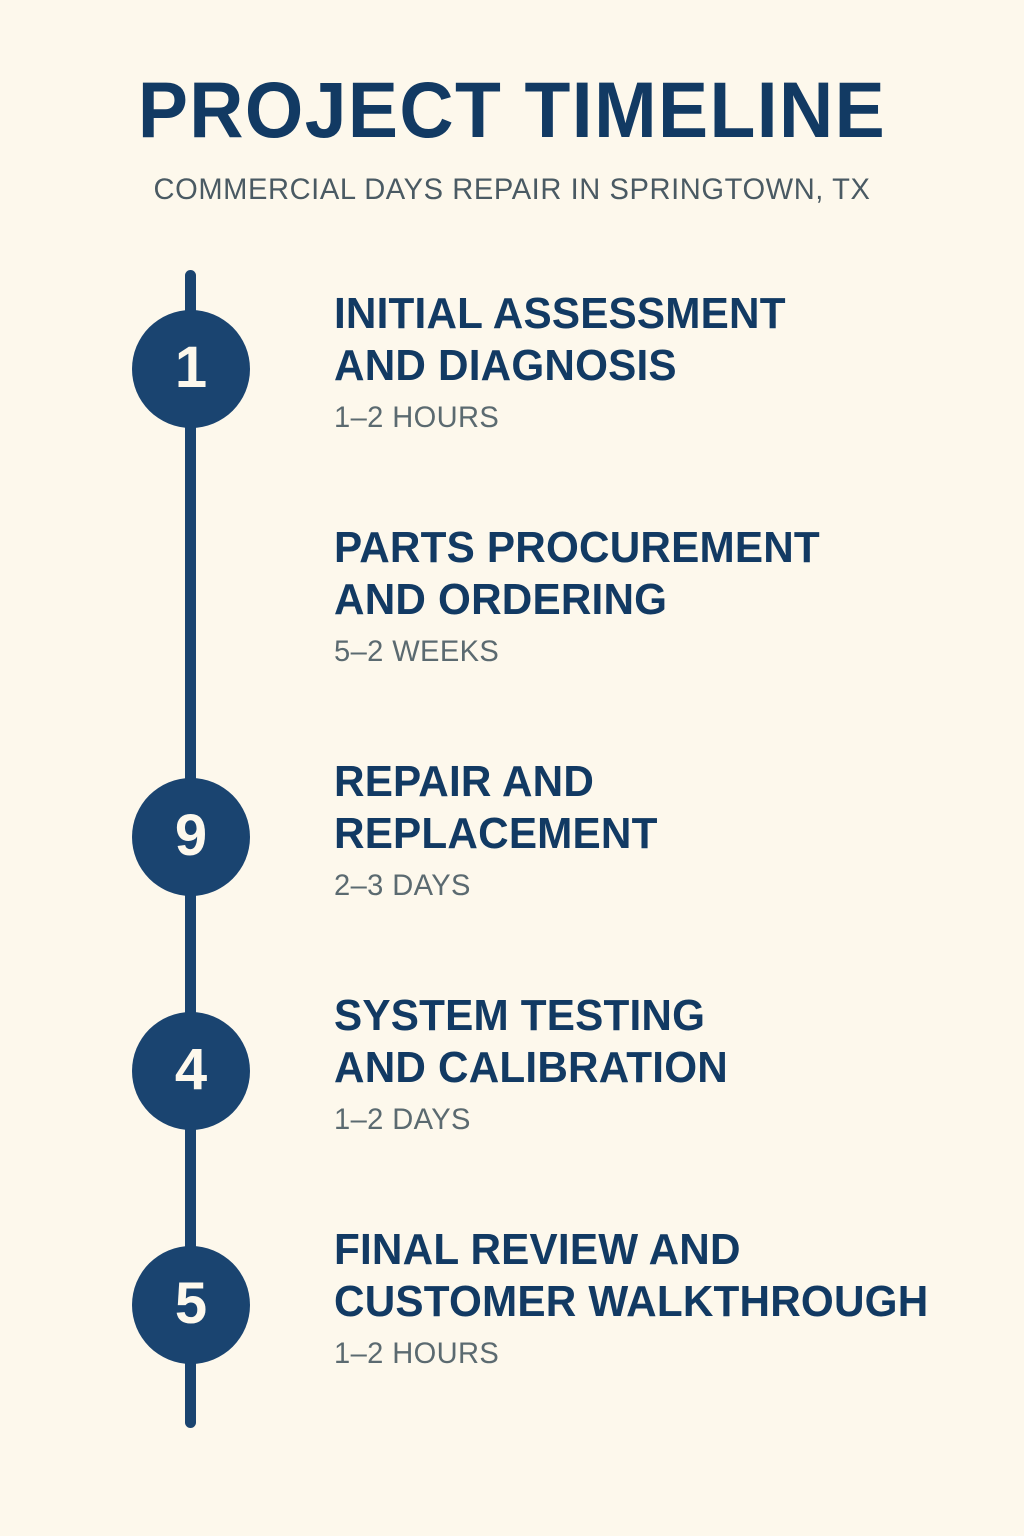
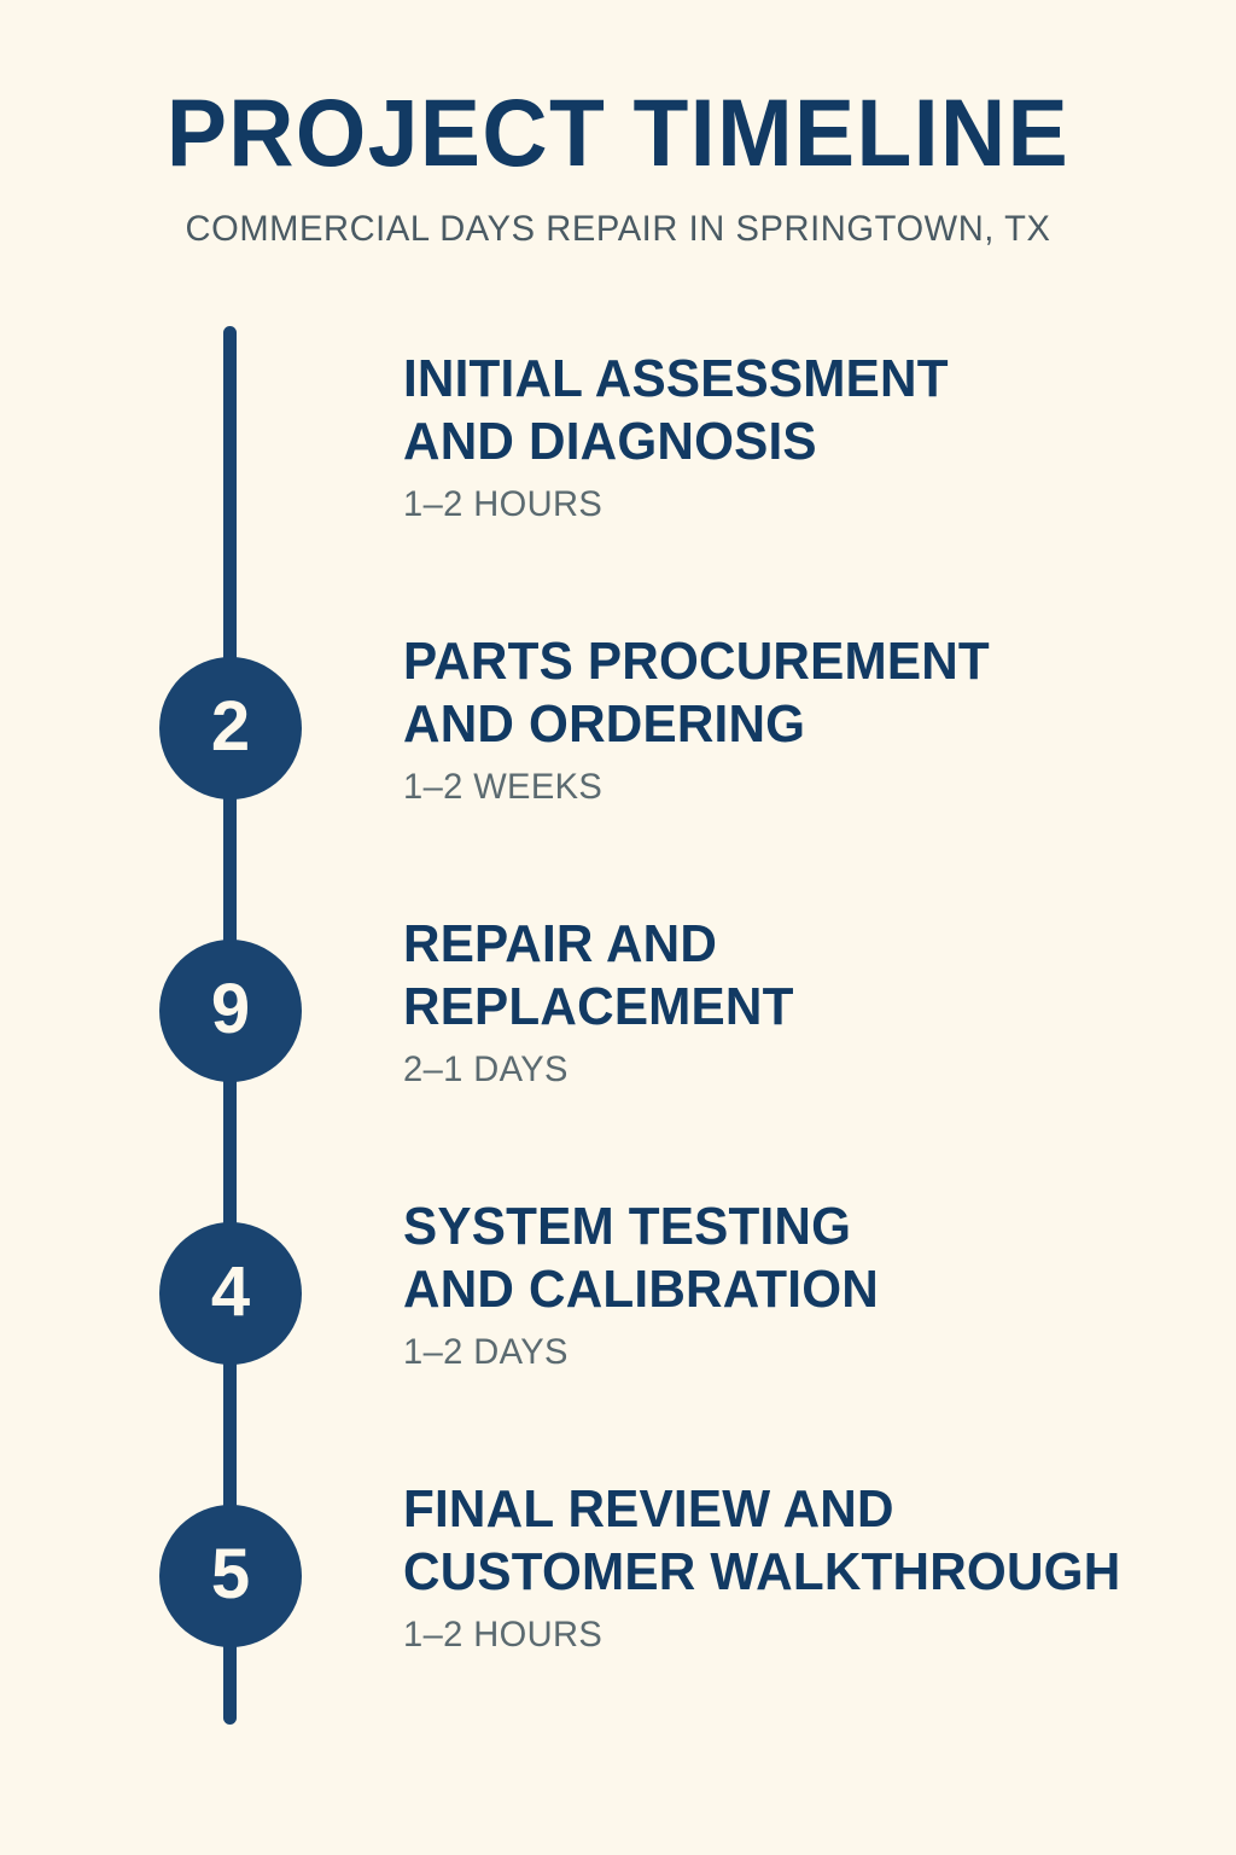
  PROJECT TIMELINE
  COMMERCIAL DAYS REPAIR IN SPRINGTOWN, TX
- 1
  INITIAL ASSESSMENT
  AND DIAGNOSIS
  1–2 HOURS
+ 2
  PARTS PROCUREMENT
  AND ORDERING
- 5–2 WEEKS
+ 1–2 WEEKS
  9
  REPAIR AND
  REPLACEMENT
- 2–3 DAYS
+ 2–1 DAYS
  4
  SYSTEM TESTING
  AND CALIBRATION
  1–2 DAYS
  5
  FINAL REVIEW AND
  CUSTOMER WALKTHROUGH
  1–2 HOURS
